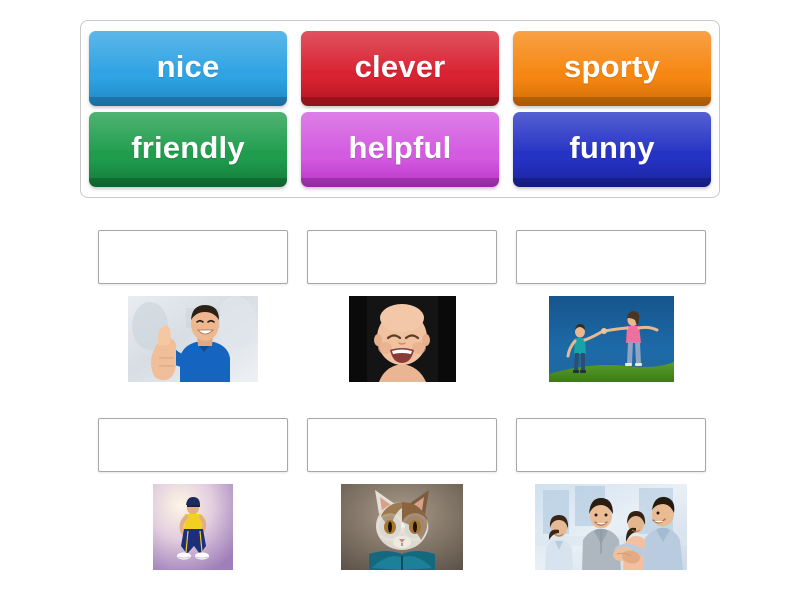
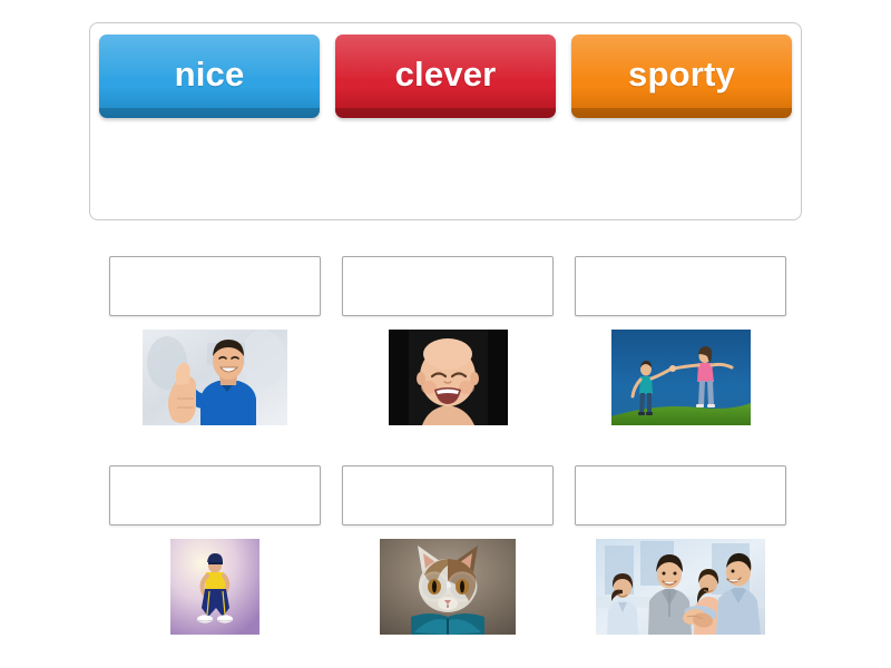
  nice
  clever
  sporty
- friendly
- helpful
- funny
